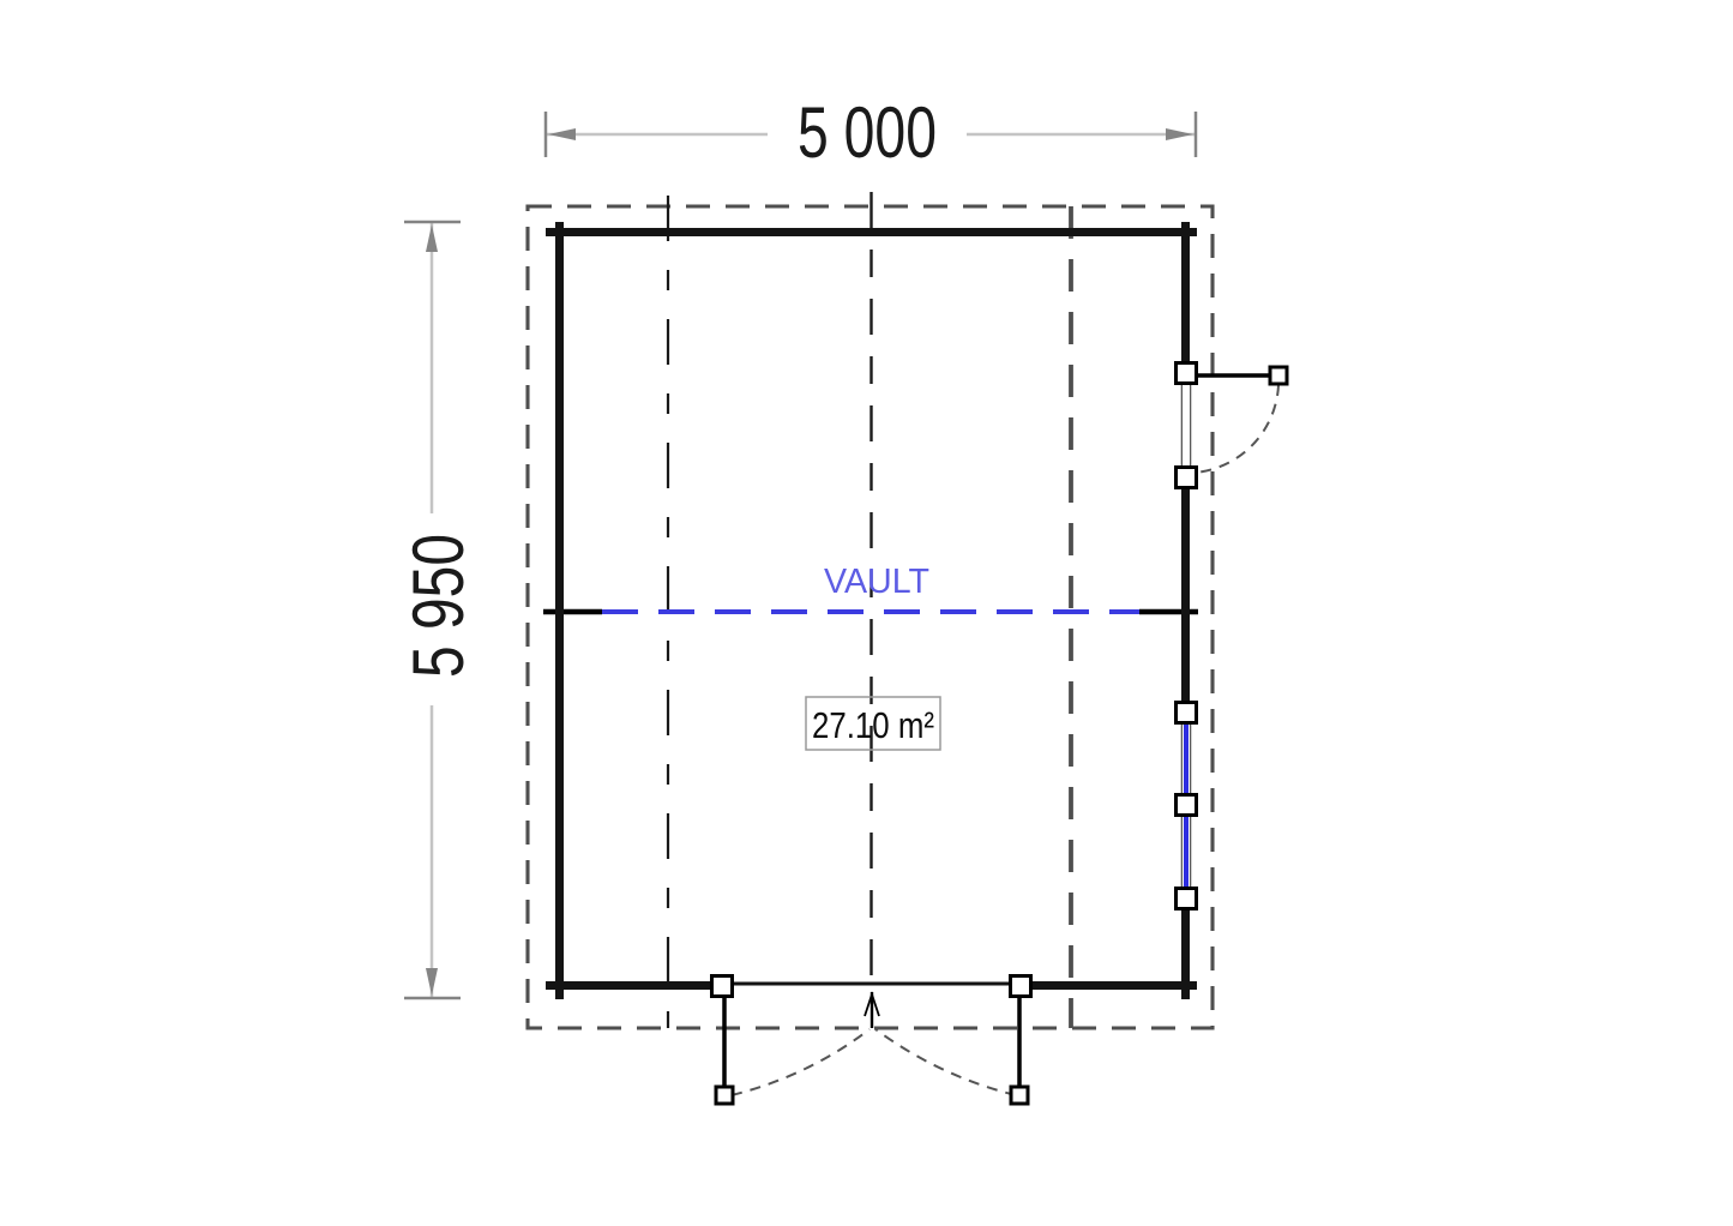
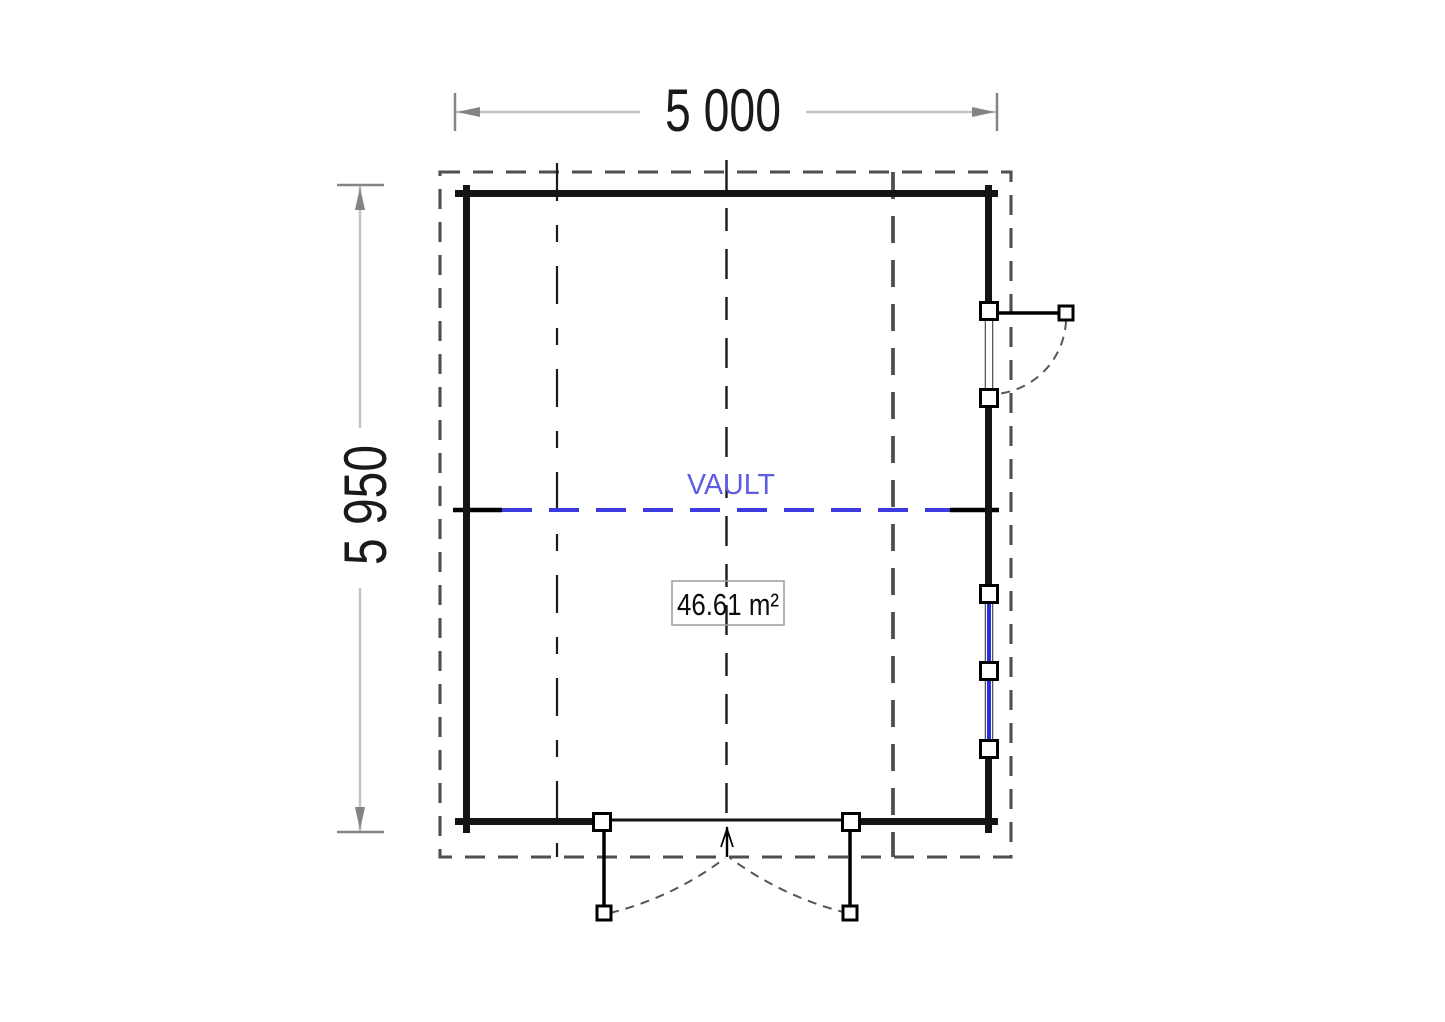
  5 000
  VAULT
- 27.10 m²
+ 46.61 m²
